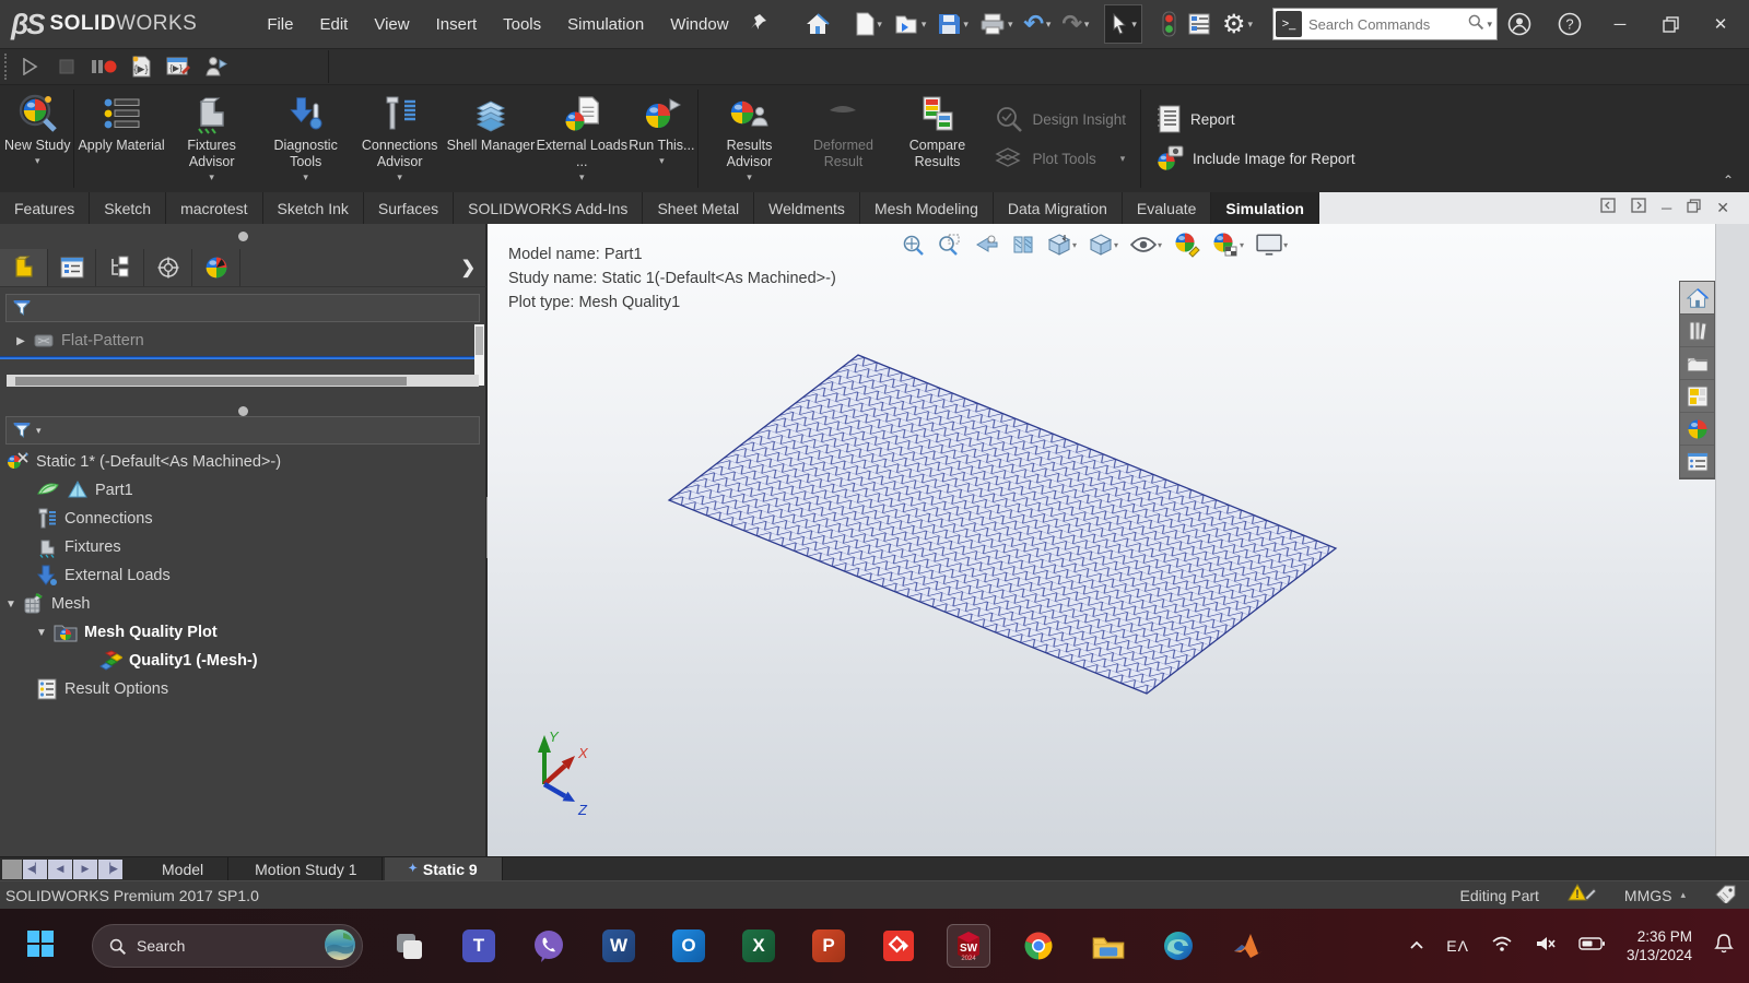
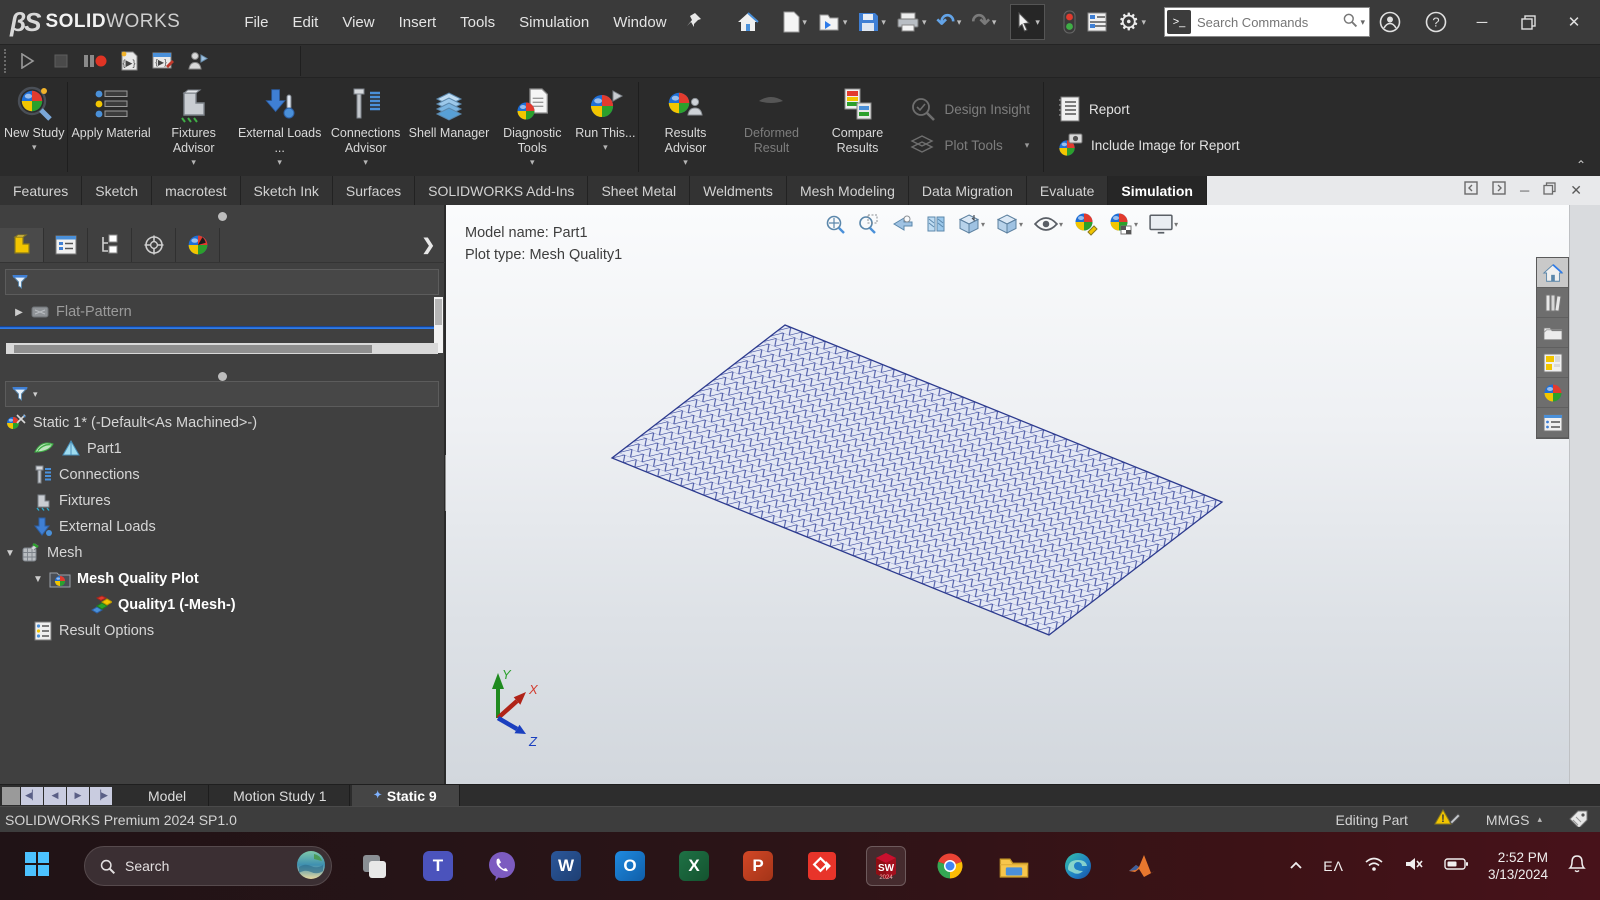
  βS
  SOLIDWORKS
  File
  Edit
  View
  Insert
  Tools
  Simulation
  Window
  ▾
  ▾
  ▾
  ▾
  ↶
  ▾
  ↷
  ▾
  ▾
  ⚙
  ▾
  >_
  Search Commands
  ▾
  ?
  ─
  ✕
  {▶}
  {▶}
  New Study
  ▾
  Apply Material
  Fixtures Advisor
  ▾
- Diagnostic Tools
+ External Loads ...
  ▾
  Connections Advisor
  ▾
  Shell Manager
- External Loads ...
+ Diagnostic Tools
  ▾
  Run This...
  ▾
  Results Advisor
  ▾
  Deformed Result
  Compare Results
  Design Insight
  Plot Tools
  ▾
  Report
  Include Image for Report
  ⌃
  Features
  Sketch
  macrotest
  Sketch Ink
  Surfaces
  SOLIDWORKS Add-Ins
  Sheet Metal
  Weldments
  Mesh Modeling
  Data Migration
  Evaluate
  Simulation
  ─
  ✕
  ❯
  ▶
  Flat-Pattern
  ▾
  Static 1* (-Default<As Machined>-)
  Part1
  Connections
  Fixtures
  External Loads
  ▼
  Mesh
  ▼
  Mesh Quality Plot
  Quality1 (-Mesh-)
  Result Options
  Y
  X
  Z
  Model name: Part1
- Study name: Static 1(-Default<As Machined>-)
  Plot type: Mesh Quality1
  ▾
  ▾
  ▾
  ▾
  ▾
  ◀▏
  ◀
  ▶
  ▕▶
  Model
  Motion Study 1
  ✦
  Static 9
- SOLIDWORKS Premium 2017 SP1.0
+ SOLIDWORKS Premium 2024 SP1.0
  Editing Part
  !
  MMGS
  ▴
  Search
  T
  W
  O
  X
  P
  SW
  EΛ
- 2:36 PM
+ 2:52 PM
  3/13/2024
